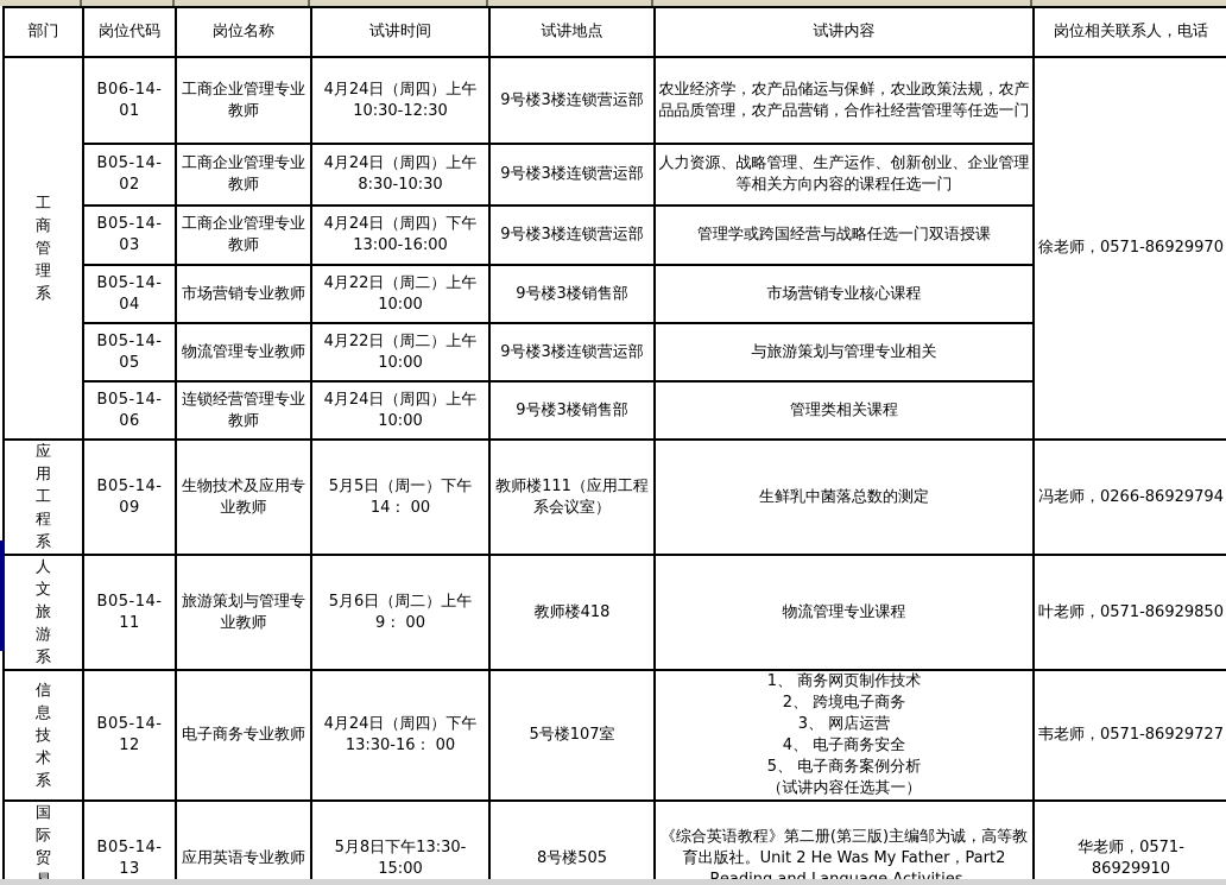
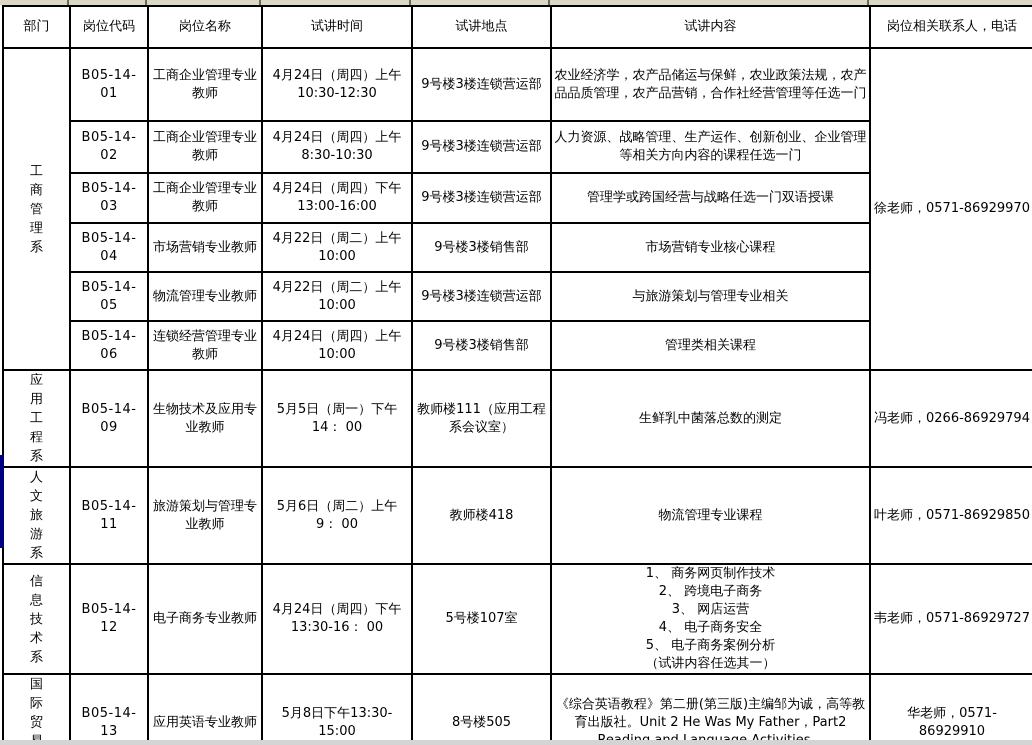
  部门	岗位代码	岗位名称	试讲时间	试讲地点	试讲内容	岗位相关联系人，电话
- 工商管理系	B06-14-01	工商企业管理专业教师	4月24日（周四）上午 10:30-12:30	9号楼3楼连锁营运部	农业经济学，农产品储运与保鲜，农业政策法规，农产品品质管理，农产品营销，合作社经营管理等任选一门	徐老师，0571-86929970
+ 工商管理系	B05-14-01	工商企业管理专业教师	4月24日（周四）上午 10:30-12:30	9号楼3楼连锁营运部	农业经济学，农产品储运与保鲜，农业政策法规，农产品品质管理，农产品营销，合作社经营管理等任选一门	徐老师，0571-86929970
  B05-14-02	工商企业管理专业教师	4月24日（周四）上午 8:30-10:30	9号楼3楼连锁营运部	人力资源、战略管理、生产运作、创新创业、企业管理等相关方向内容的课程任选一门
  B05-14-03	工商企业管理专业教师	4月24日（周四）下午 13:00-16:00	9号楼3楼连锁营运部	管理学或跨国经营与战略任选一门双语授课
  B05-14-04	市场营销专业教师	4月22日（周二）上午 10:00	9号楼3楼销售部	市场营销专业核心课程
  B05-14-05	物流管理专业教师	4月22日（周二）上午 10:00	9号楼3楼连锁营运部	与旅游策划与管理专业相关
  B05-14-06	连锁经营管理专业教师	4月24日（周四）上午 10:00	9号楼3楼销售部	管理类相关课程
  应用工程系	B05-14-09	生物技术及应用专业教师	5月5日（周一）下午 14： 00	教师楼111（应用工程系会议室）	生鲜乳中菌落总数的测定	冯老师，0266-86929794
  人文旅游系	B05-14-11	旅游策划与管理专业教师	5月6日（周二）上午 9： 00	教师楼418	物流管理专业课程	叶老师，0571-86929850
  信息技术系	B05-14-12	电子商务专业教师	4月24日（周四）下午 13:30-16： 00	5号楼107室	1、 商务网页制作技术 2、 跨境电子商务 3、 网店运营 4、 电子商务安全 5、 电子商务案例分析 （试讲内容任选其一）	韦老师，0571-86929727
  国际贸	B05-14-13	应用英语专业教师	5月8日下午13:30- 15:00	8号楼505	《综合英语教程》第二册(第三版)主编邹为诚，高等教育出版社。Unit 2 He Was My Father，Part2	华老师，0571- 86929910
